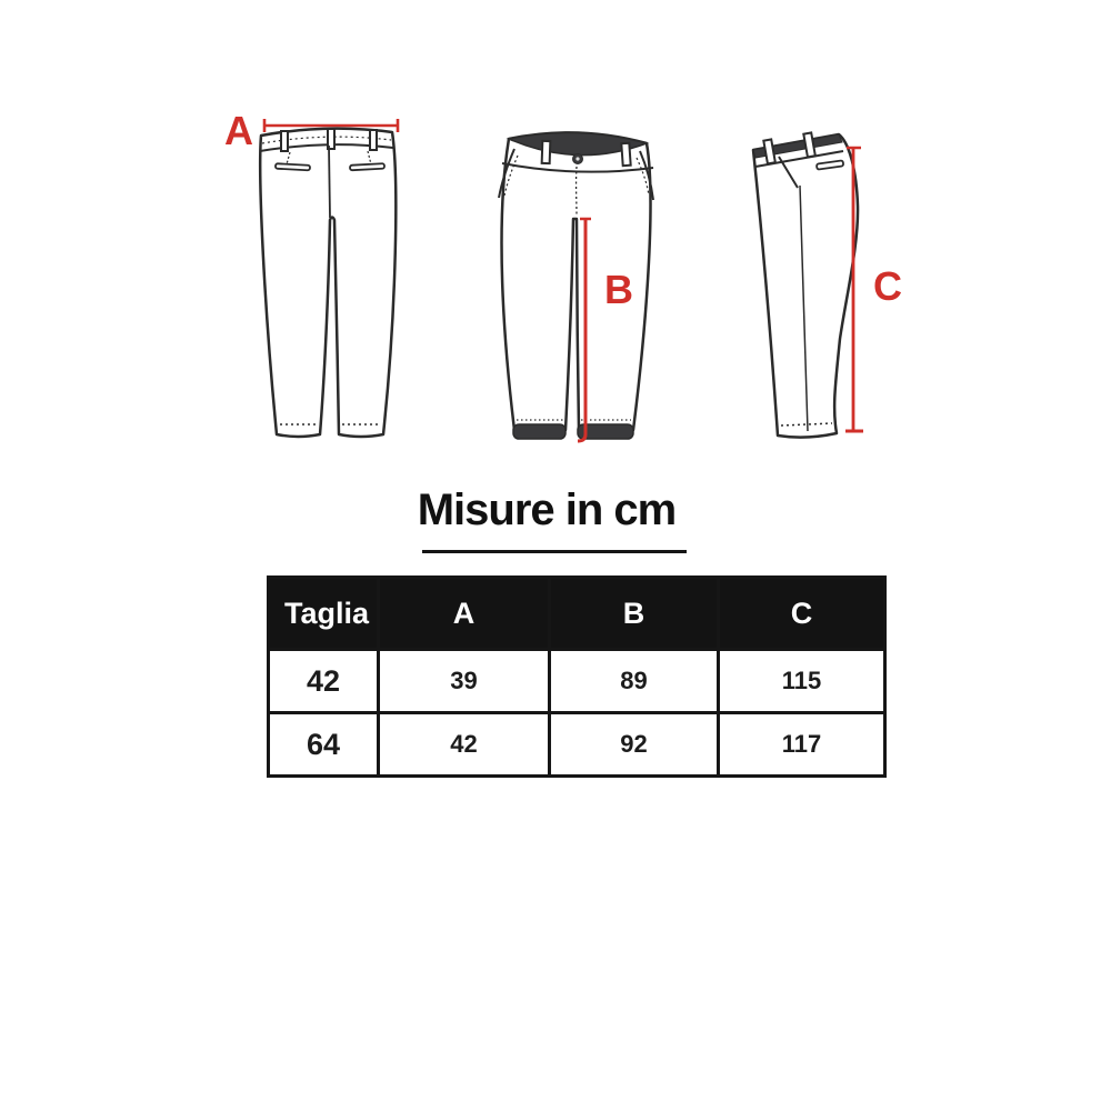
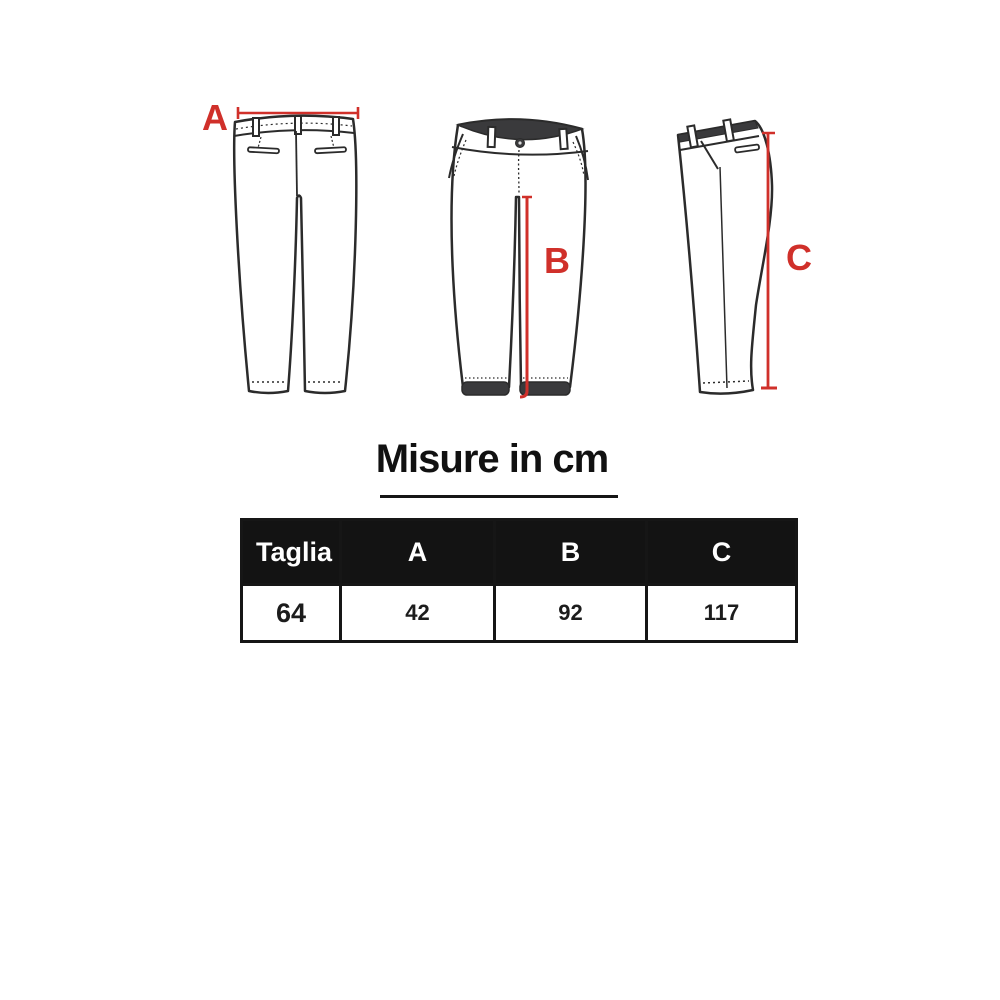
  A
  B
  C
  Misure in cm
  Taglia	A	B	C
- 42	39	89	115
  64	42	92	117
